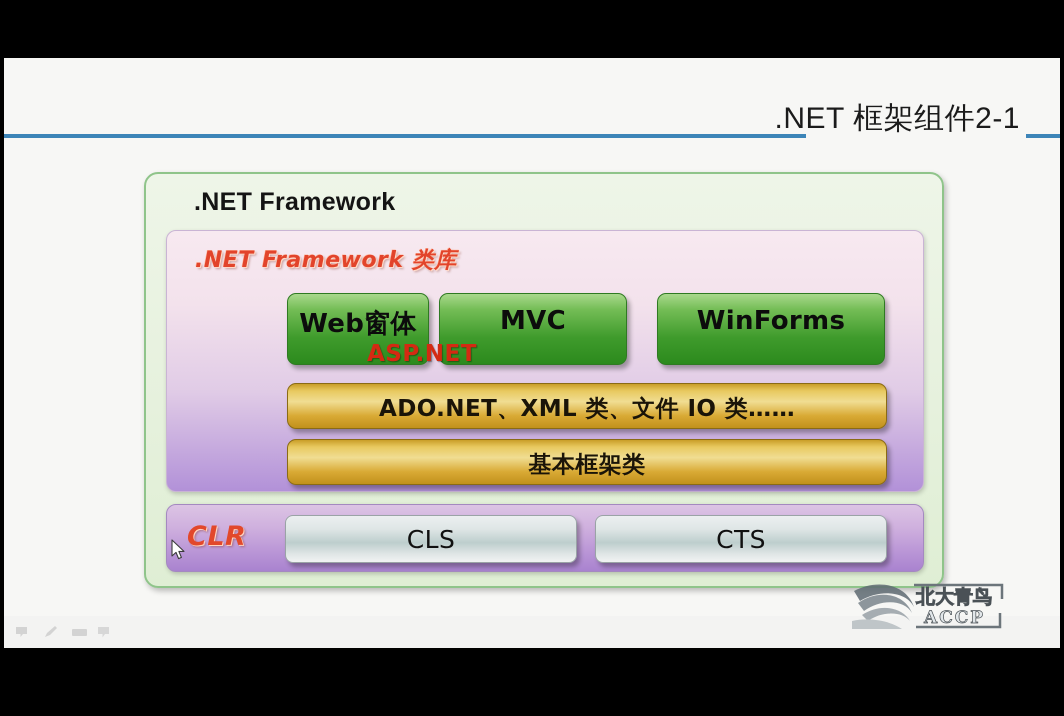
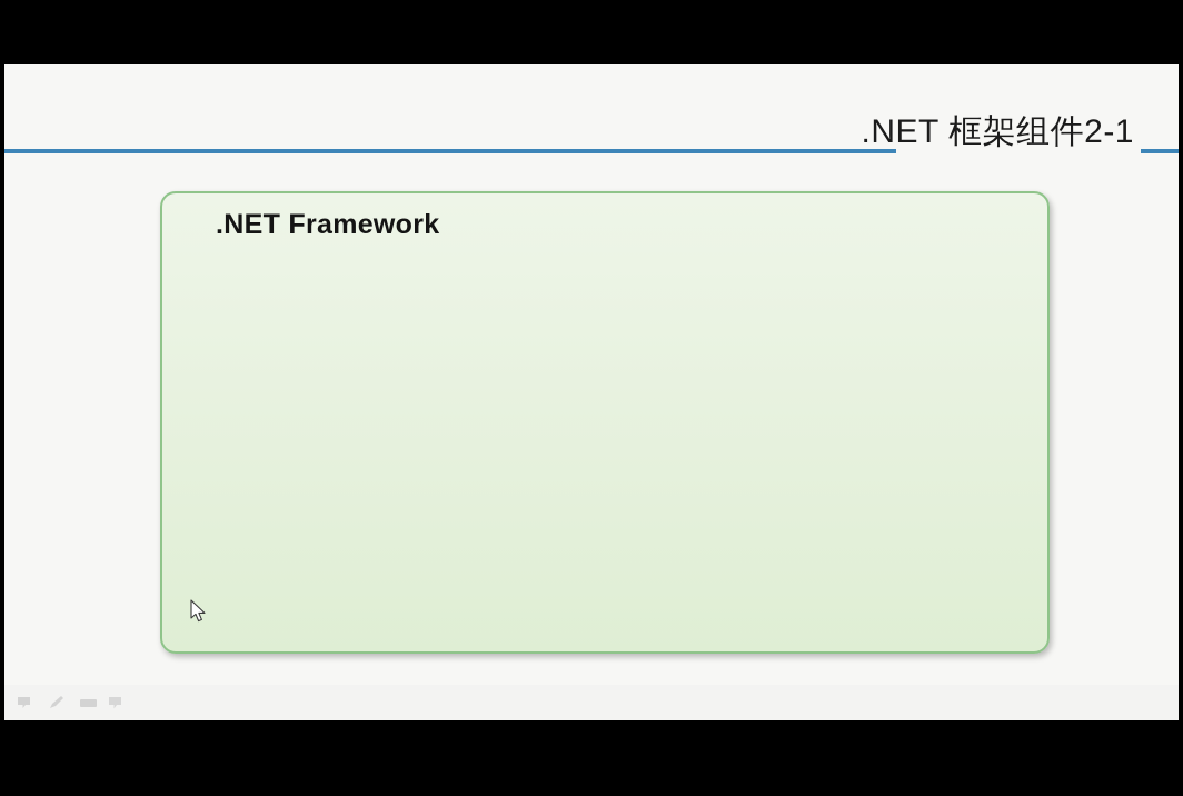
  .NET 框架组件2-1
  .NET Framework
- .NET Framework 类库
- Web窗体
- MVC
- WinForms
- ASP.NET
- ADO.NET、XML 类、文件 IO 类……
- 基本框架类
- CLR
- CLS
- CTS
- 北大青鸟
- ACCP
